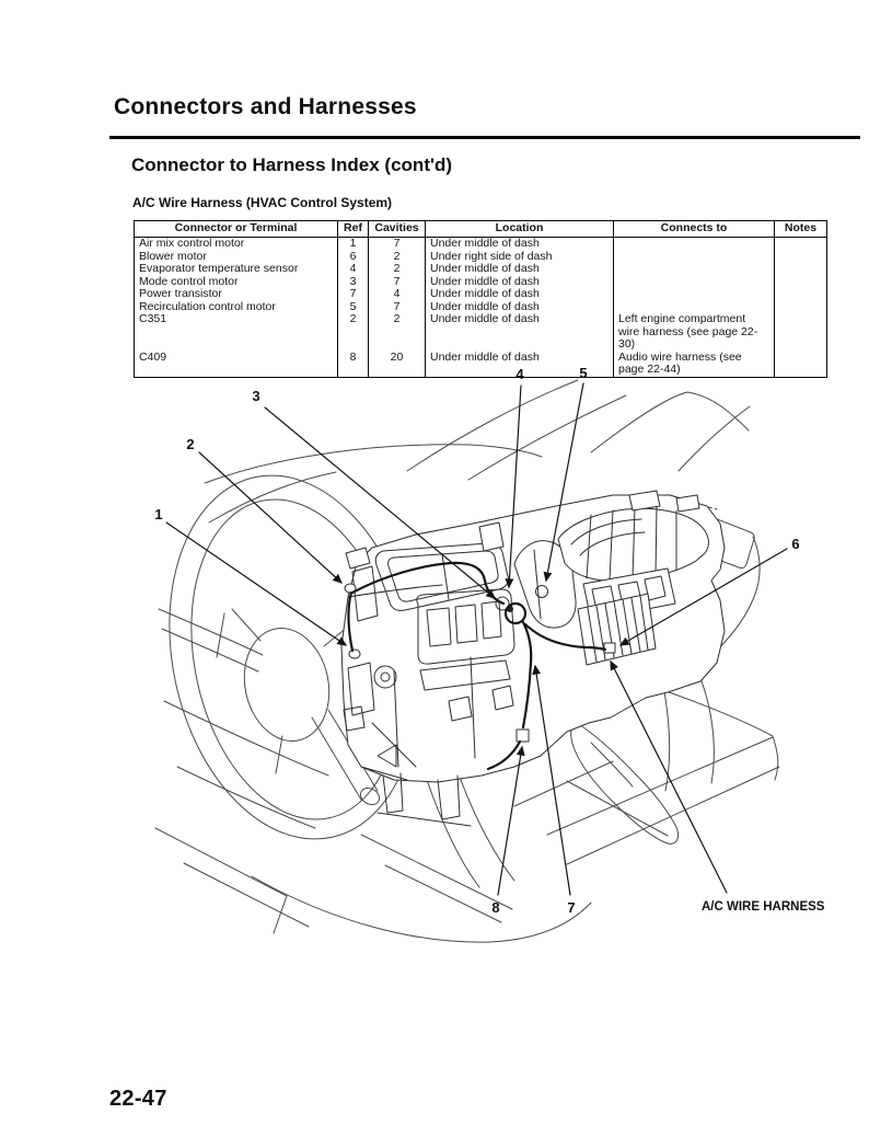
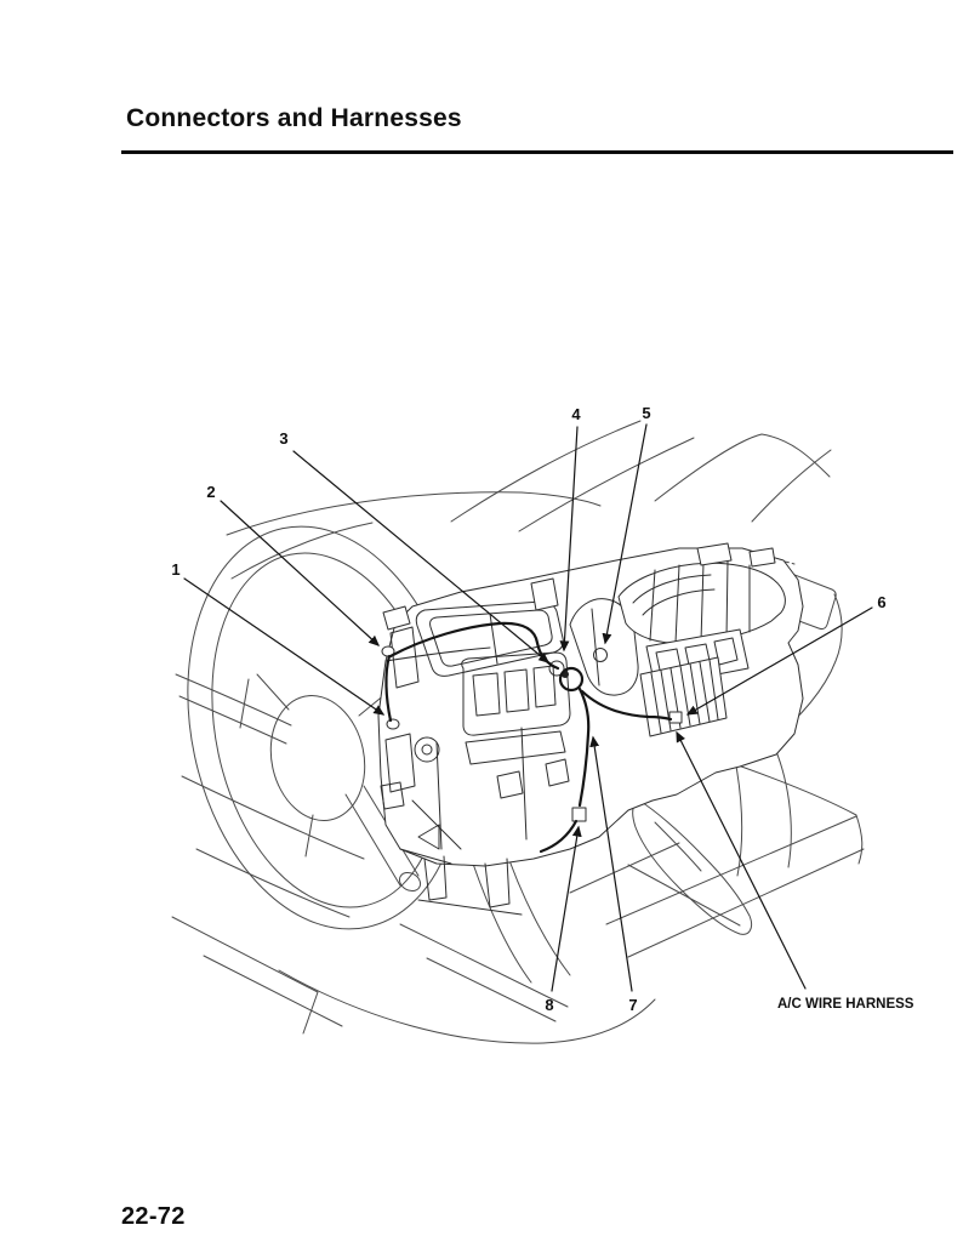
  Connectors and Harnesses
- Connector to Harness Index (cont'd)
- A/C Wire Harness (HVAC Control System)
- Connector or Terminal	Ref	Cavities	Location	Connects to	Notes
- Air mix control motor	1	7	Under middle of dash
- Blower motor	6	2	Under right side of dash
- Evaporator temperature sensor	4	2	Under middle of dash
- Mode control motor	3	7	Under middle of dash
- Power transistor	7	4	Under middle of dash
- Recirculation control motor	5	7	Under middle of dash
- C351	2	2	Under middle of dash	Left engine compartment wire harness (see page 22-30)
- C409	8	20	Under middle of dash	Audio wire harness (see page 22-44)
  1
  2
  3
  4
  5
  6
  7
  8
  A/C WIRE HARNESS
- 22-47
+ 22-72
